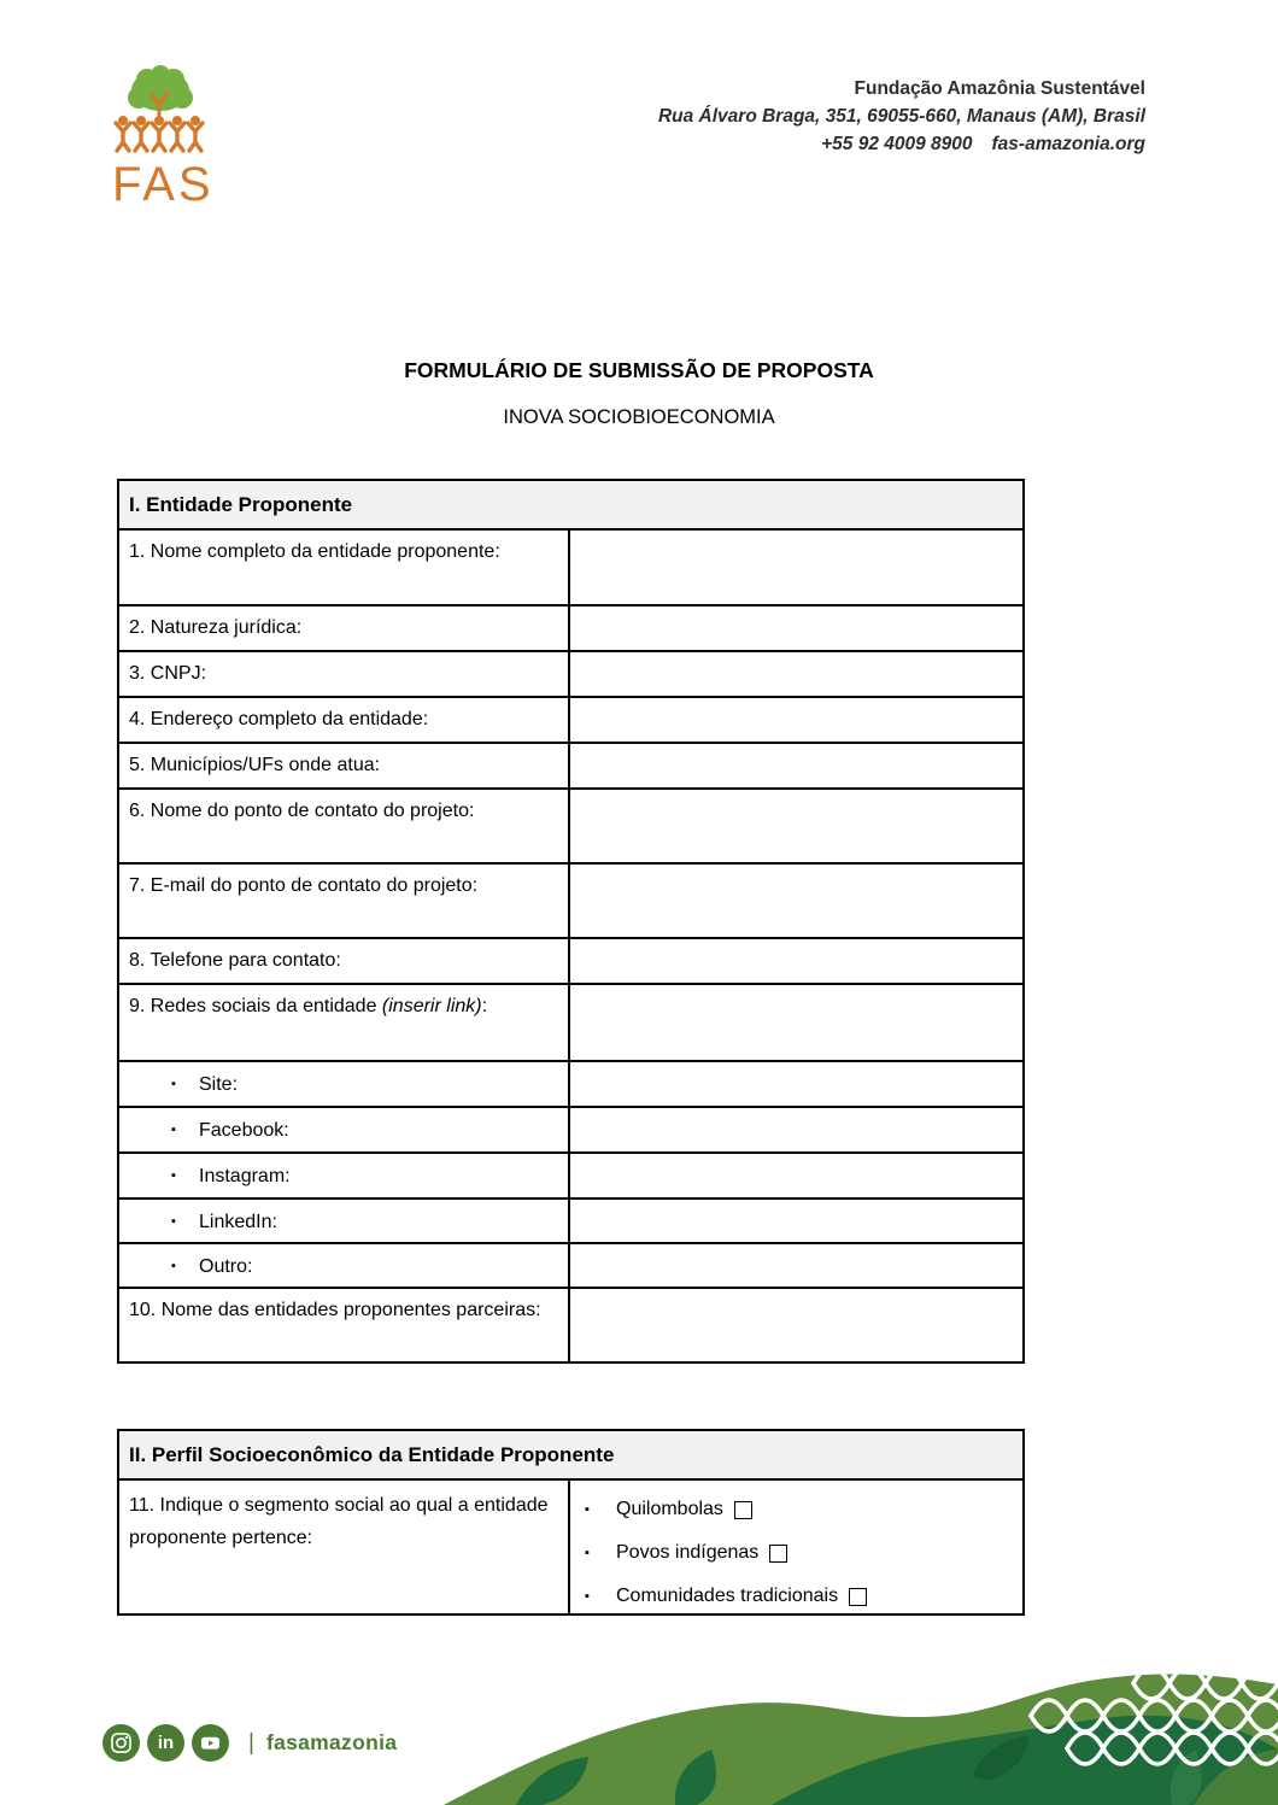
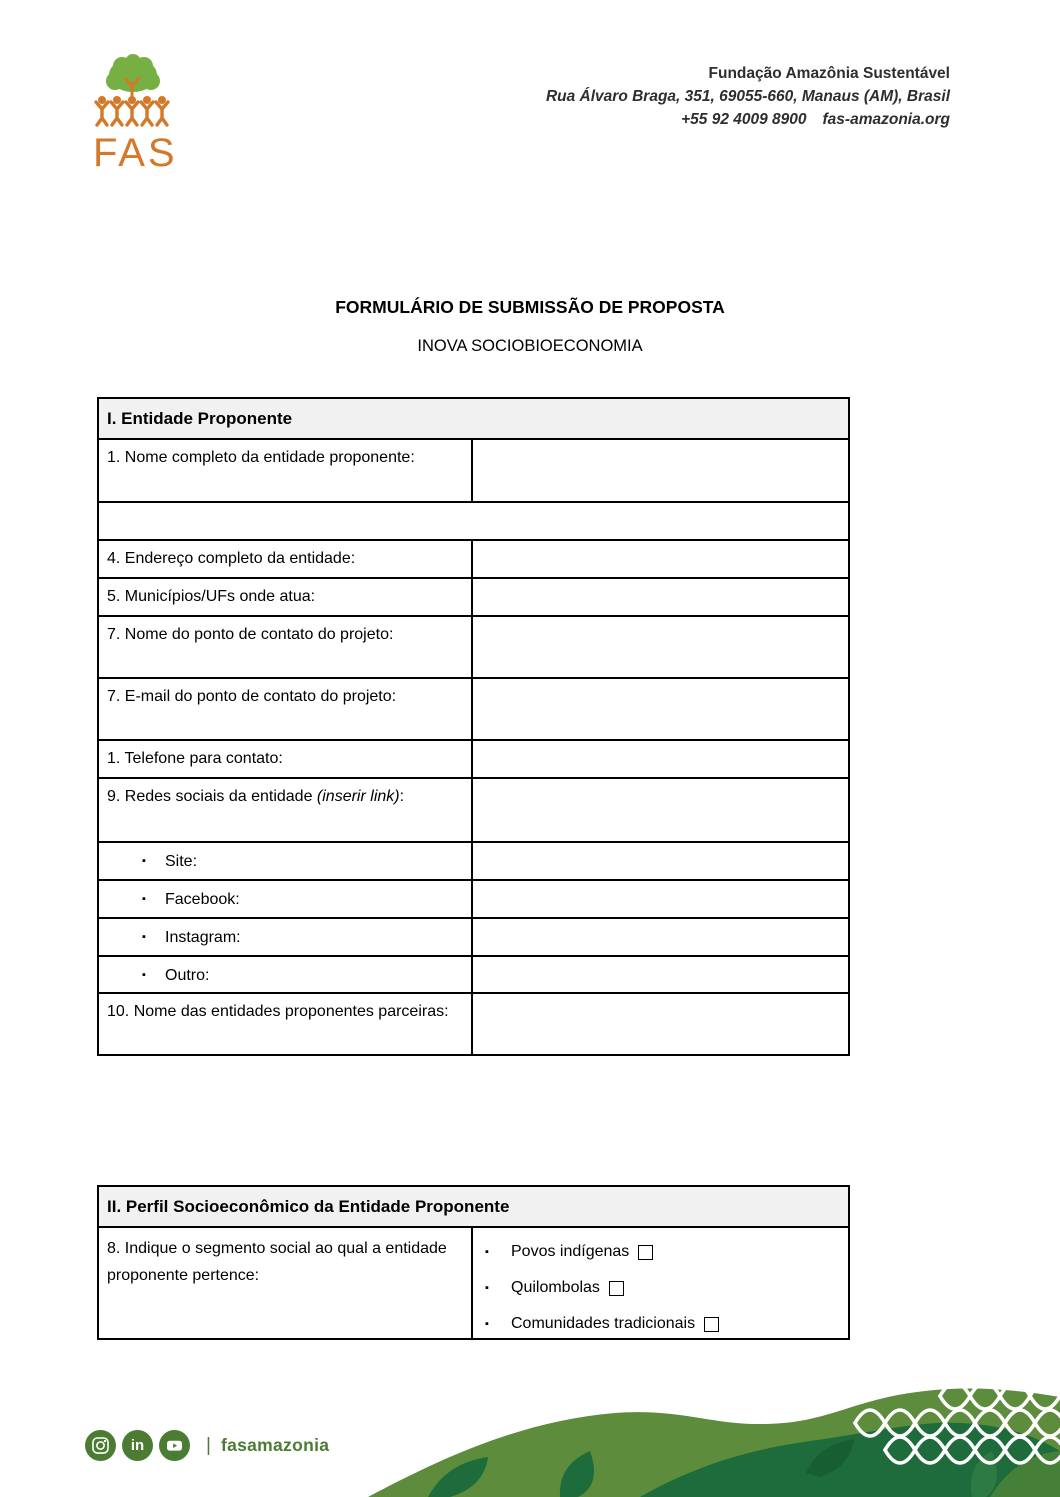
  FAS
  Fundação Amazônia Sustentável
  Rua Álvaro Braga, 351, 69055-660, Manaus (AM), Brasil
  +55 92 4009 8900 fas-amazonia.org
  FORMULÁRIO DE SUBMISSÃO DE PROPOSTA
  INOVA SOCIOBIOECONOMIA
  I. Entidade Proponente
  1. Nome completo da entidade proponente:
- 2. Natureza jurídica:
- 3. CNPJ:
  4. Endereço completo da entidade:
  5. Municípios/UFs onde atua:
- 6. Nome do ponto de contato do projeto:
+ 7. Nome do ponto de contato do projeto:
  7. E-mail do ponto de contato do projeto:
- 8. Telefone para contato:
+ 1. Telefone para contato:
  9. Redes sociais da entidade (inserir link):
  ▪ Site:
  ▪ Facebook:
  ▪ Instagram:
- ▪ LinkedIn:
  ▪ Outro:
  10. Nome das entidades proponentes parceiras:
  II. Perfil Socioeconômico da Entidade Proponente
- 11. Indique o segmento social ao qual a entidade proponente pertence:
+ 8. Indique o segmento social ao qual a entidade proponente pertence:
  ▪
- Quilombolas
+ Povos indígenas
  ▪
- Povos indígenas
+ Quilombolas
  ▪
  Comunidades tradicionais
  in
  |
  fasamazonia
